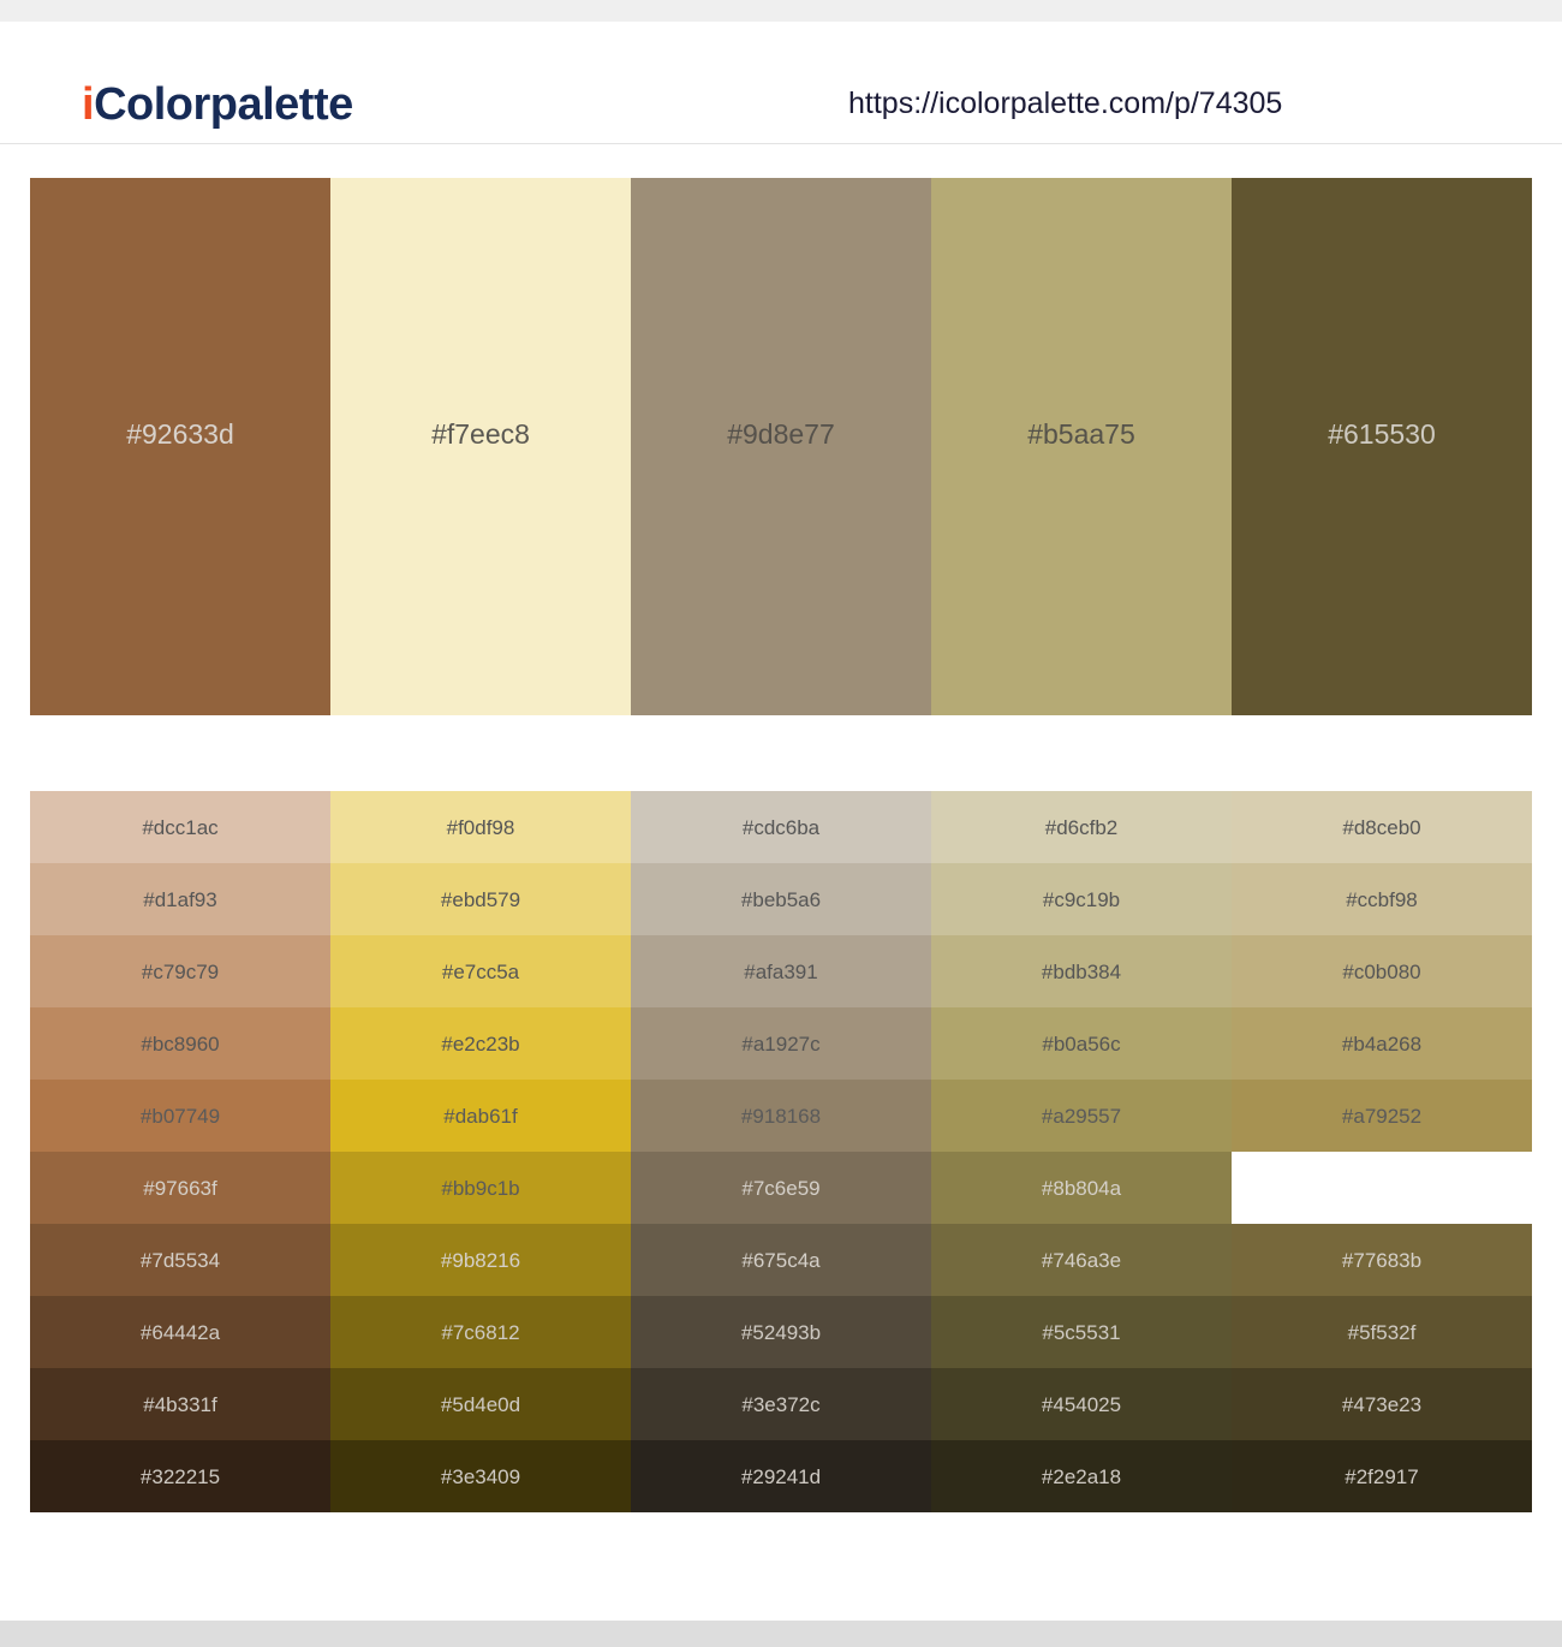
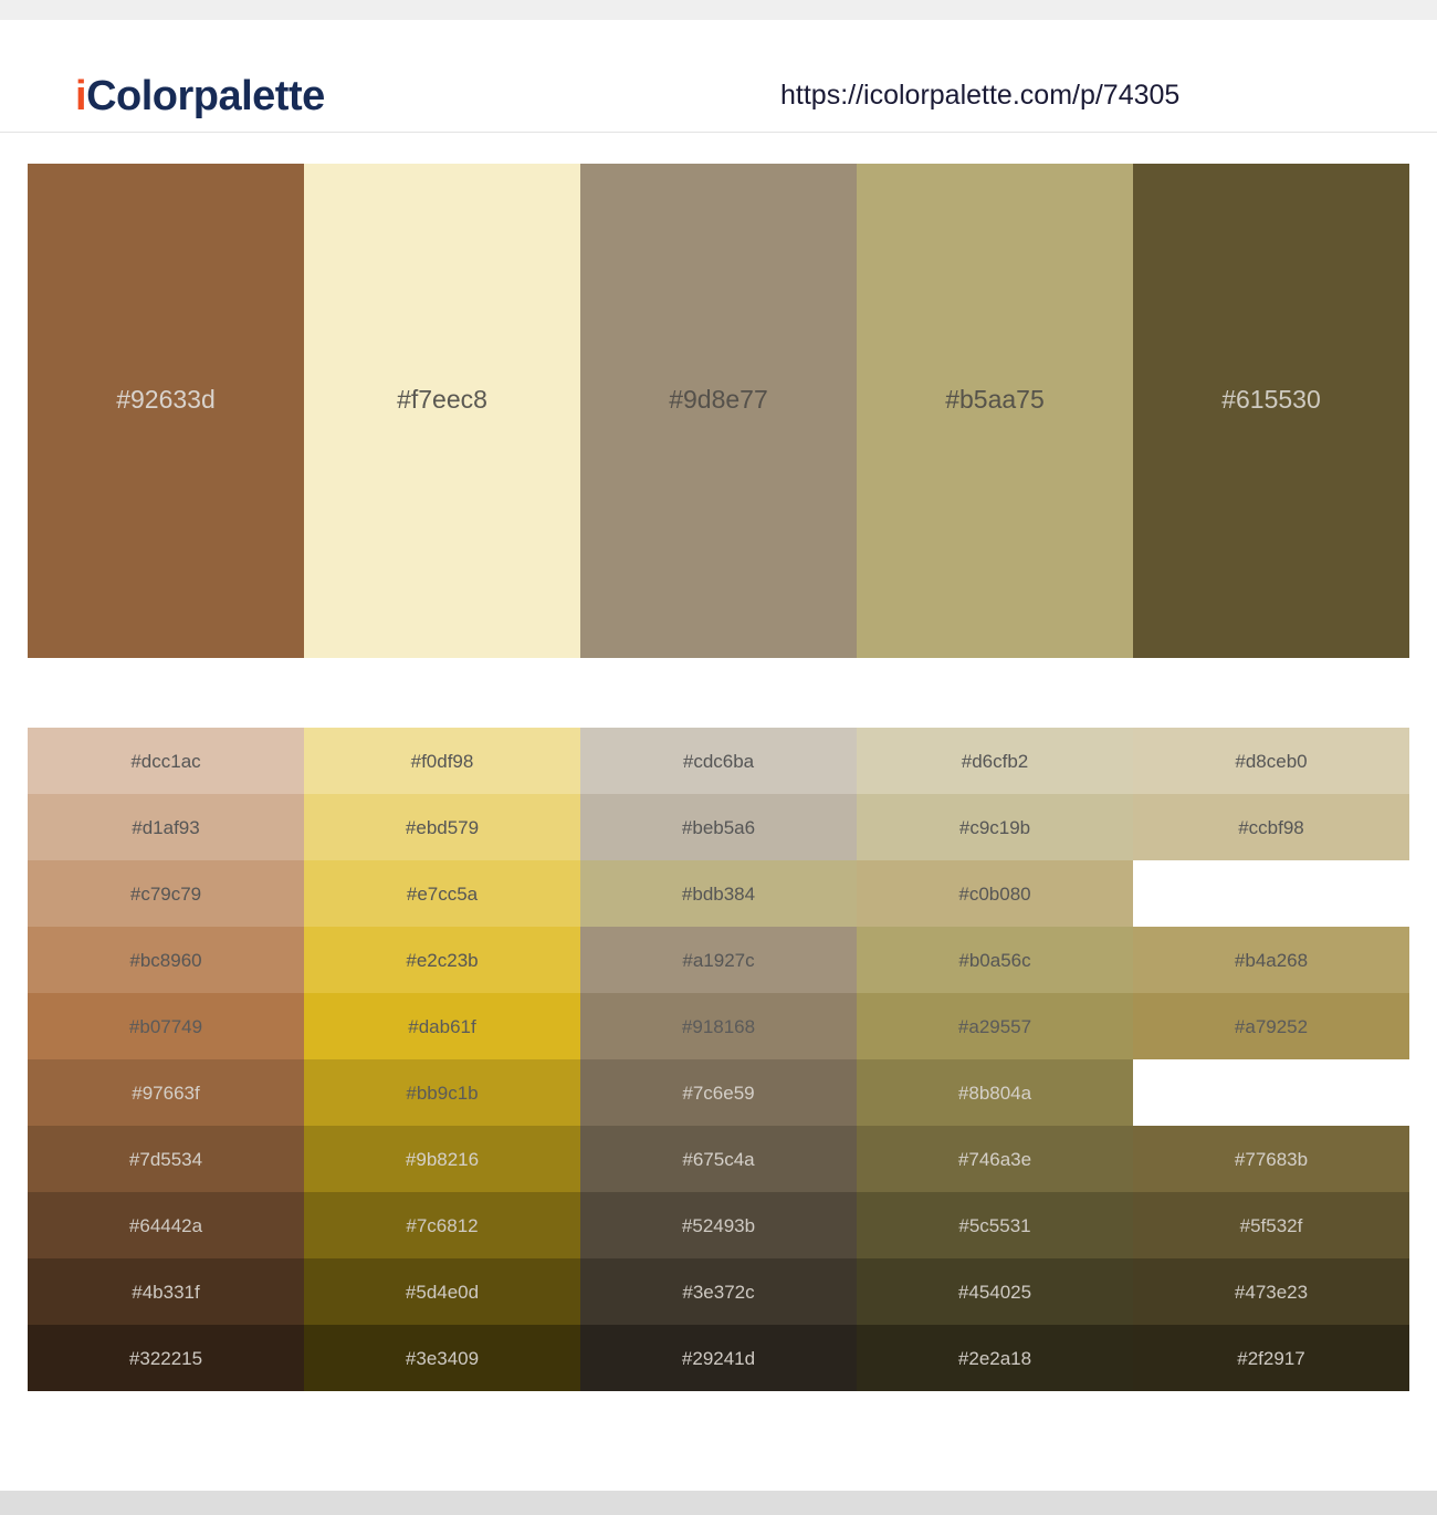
  iColorpalette
  https://icolorpalette.com/p/74305
  #92633d
  #f7eec8
  #9d8e77
  #b5aa75
  #615530
  #dcc1ac
  #f0df98
  #cdc6ba
  #d6cfb2
  #d8ceb0
  #d1af93
  #ebd579
  #beb5a6
  #c9c19b
  #ccbf98
  #c79c79
  #e7cc5a
- #afa391
  #bdb384
  #c0b080
  #bc8960
  #e2c23b
  #a1927c
  #b0a56c
  #b4a268
  #b07749
  #dab61f
  #918168
  #a29557
  #a79252
  #97663f
  #bb9c1b
  #7c6e59
  #8b804a
  #7d5534
  #9b8216
  #675c4a
  #746a3e
  #77683b
  #64442a
  #7c6812
  #52493b
  #5c5531
  #5f532f
  #4b331f
  #5d4e0d
  #3e372c
  #454025
  #473e23
  #322215
  #3e3409
  #29241d
  #2e2a18
  #2f2917
